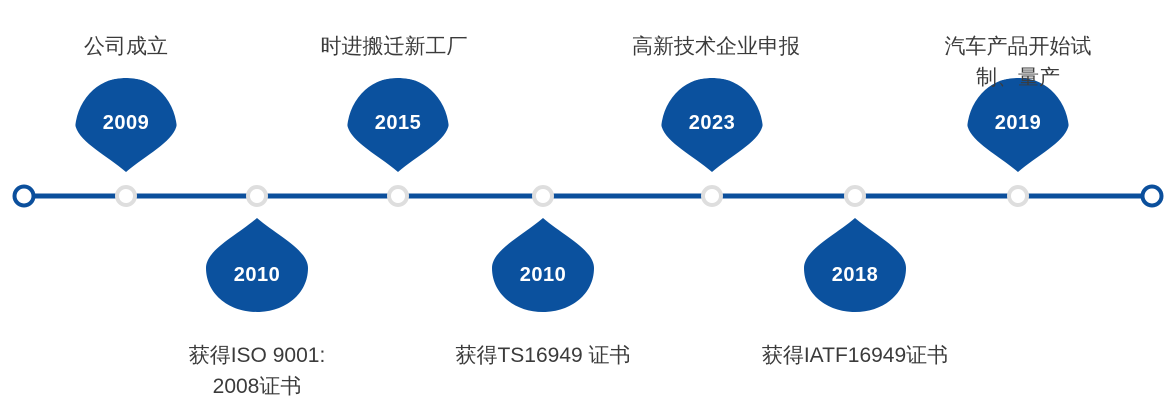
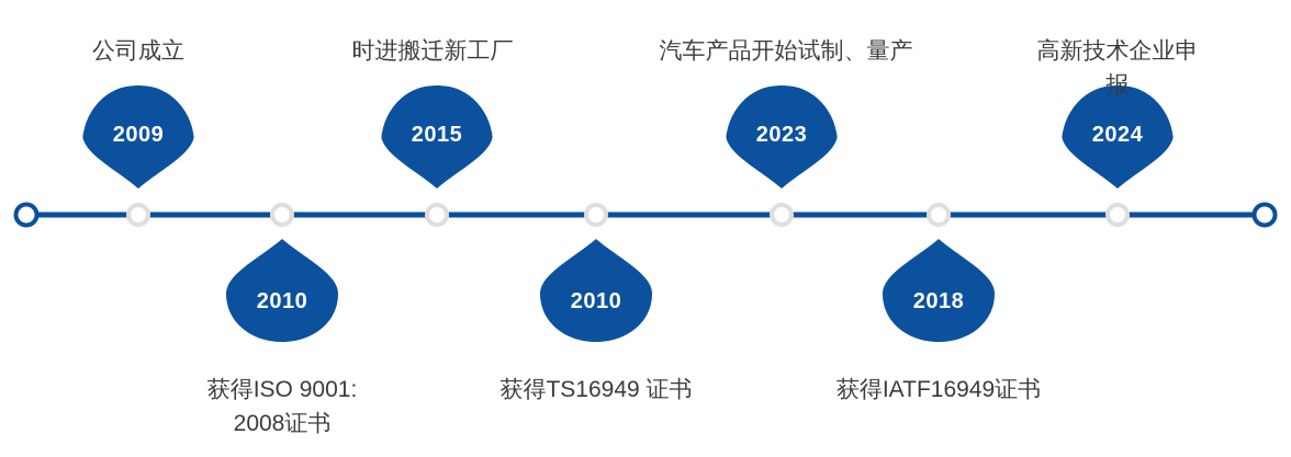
  2009
  2010
  2015
  2010
  2023
  2018
- 2019
+ 2024
  公司成立
  获得ISO 9001:
  2008证书
  时进搬迁新工厂
  获得TS16949 证书
- 高新技术企业申报
+ 汽车产品开始试制、量产
  获得IATF16949证书
- 汽车产品开始试制、量产
+ 高新技术企业申报
